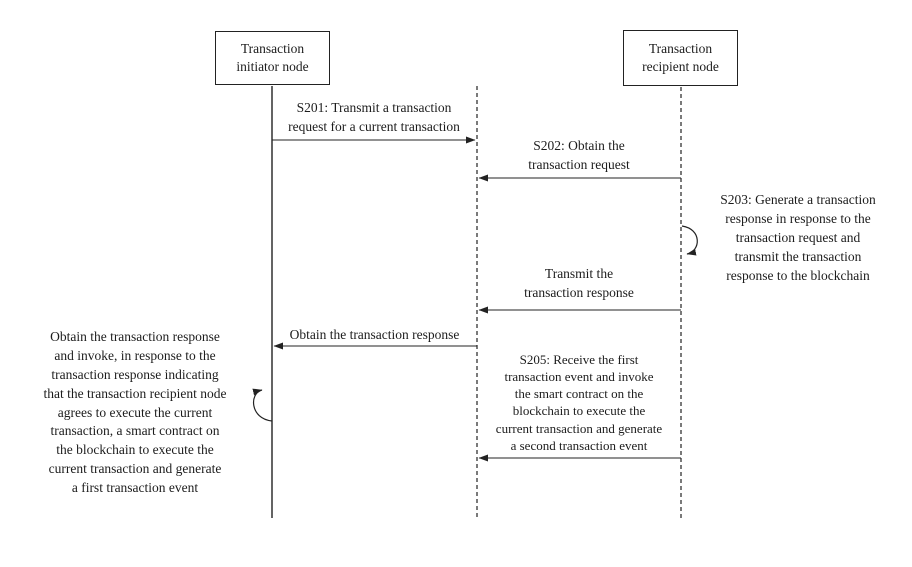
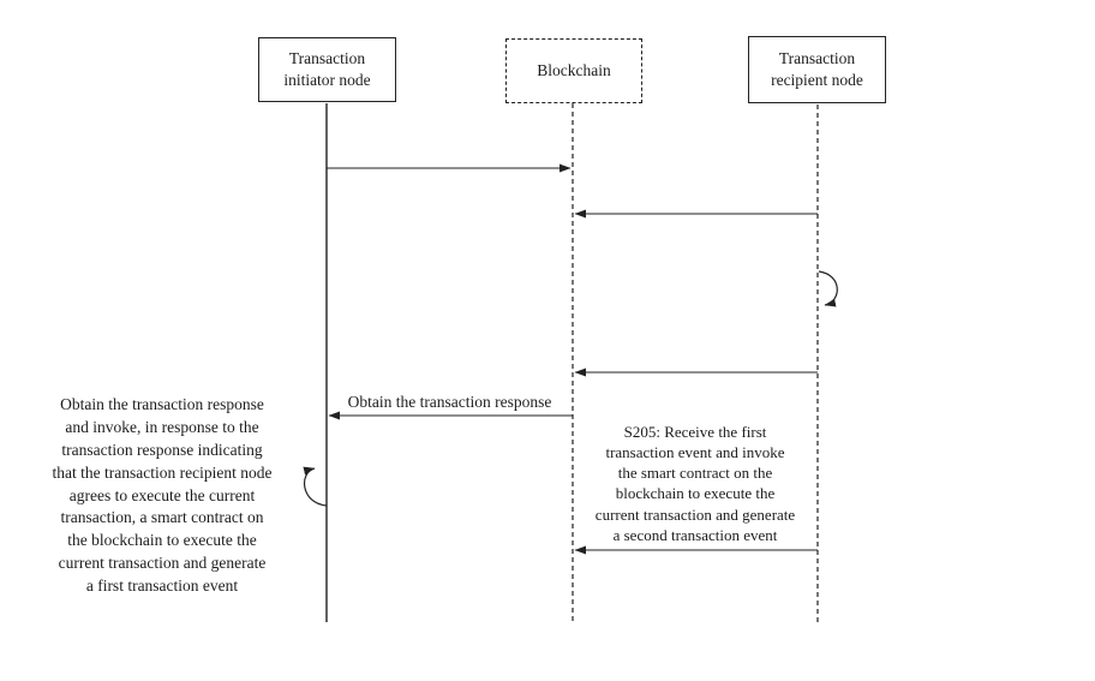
  Transaction
  initiator node
+ Blockchain
  Transaction
  recipient node
- S201: Transmit a transaction
- request for a current transaction
- S202: Obtain the
- transaction request
- S203: Generate a transaction
- response in response to the
- transaction request and
- transmit the transaction
- response to the blockchain
- Transmit the
- transaction response
  Obtain the transaction response
  Obtain the transaction response
  and invoke, in response to the
  transaction response indicating
  that the transaction recipient node
  agrees to execute the current
  transaction, a smart contract on
  the blockchain to execute the
  current transaction and generate
  a first transaction event
  S205: Receive the first
  transaction event and invoke
  the smart contract on the
  blockchain to execute the
  current transaction and generate
  a second transaction event
